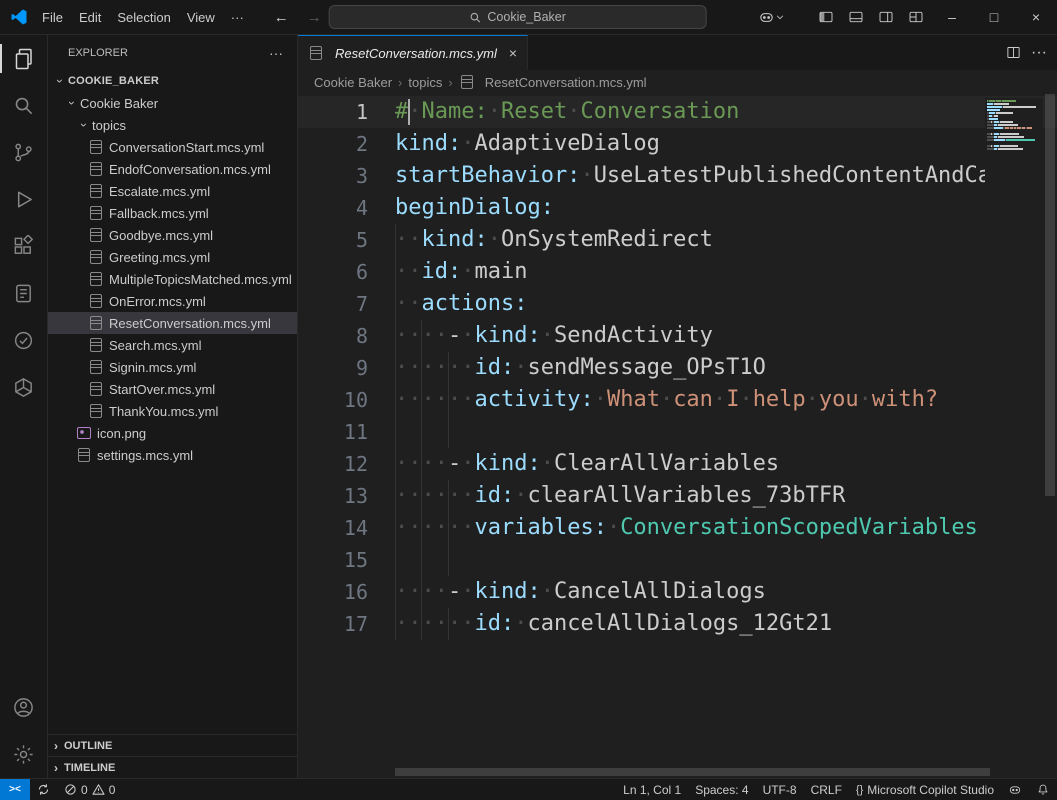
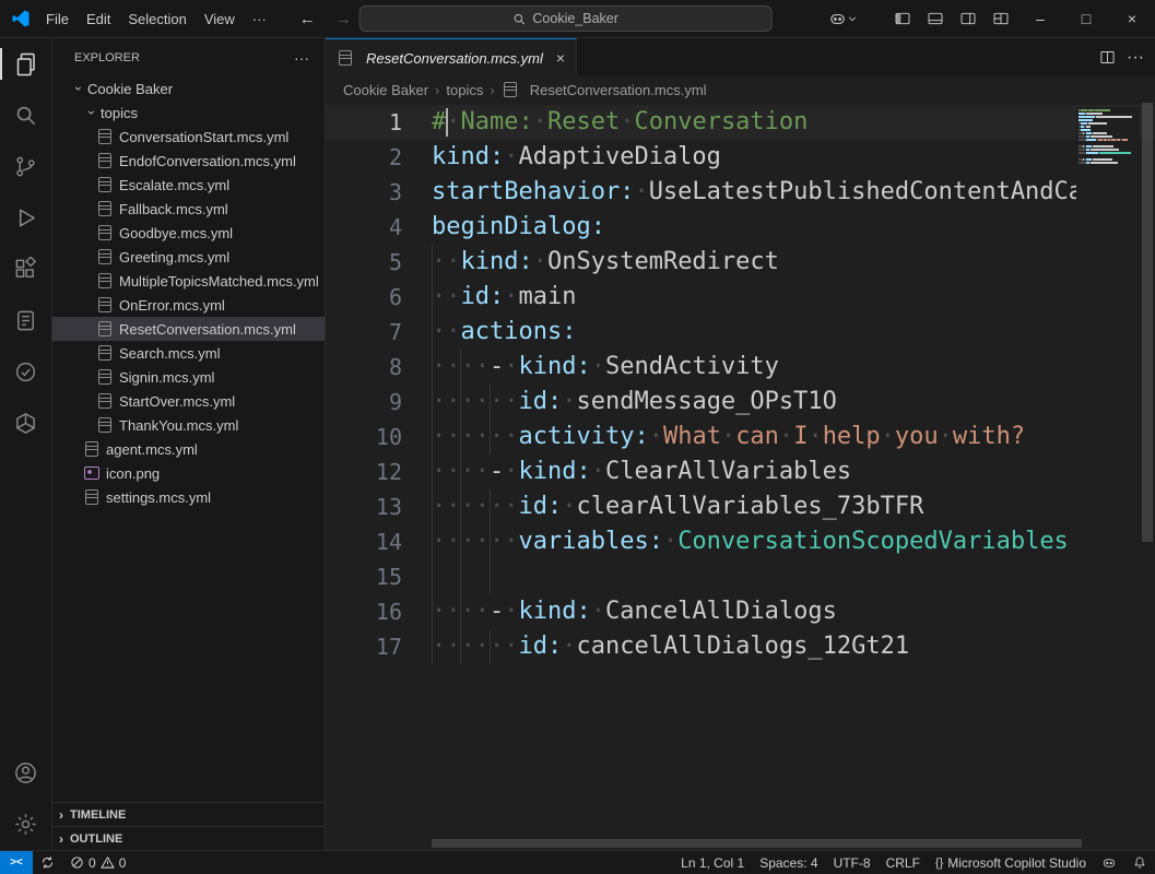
  File
  Edit
  Selection
  View
  ···
  ←
  →
  Cookie_Baker
  –
  □
  ×
  EXPLORER
  ···
- COOKIE_BAKER
  Cookie Baker
  topics
  ConversationStart.mcs.yml
  EndofConversation.mcs.yml
  Escalate.mcs.yml
  Fallback.mcs.yml
  Goodbye.mcs.yml
  Greeting.mcs.yml
  MultipleTopicsMatched.mcs.yml
  OnError.mcs.yml
  ResetConversation.mcs.yml
  Search.mcs.yml
  Signin.mcs.yml
  StartOver.mcs.yml
  ThankYou.mcs.yml
+ agent.mcs.yml
  icon.png
  settings.mcs.yml
  ›
- OUTLINE
+ TIMELINE
  ›
- TIMELINE
+ OUTLINE
  ResetConversation.mcs.yml
  ×
  ···
  Cookie Baker
  ›
  topics
  ›
  ResetConversation.mcs.yml
  1
  #·Name:·Reset·Conversation
  2
  kind:·AdaptiveDialog
  3
  startBehavior:·UseLatestPublishedContentAndC
  4
  beginDialog:
  5
  ··kind:·OnSystemRedirect
  6
  ··id:·main
  7
  ··actions:
  8
  ····-·kind:·SendActivity
  9
  ······id:·sendMessage_OPsT1O
  10
  ······activity:·What·can·I·help·you·with?
- 11
  12
  ····-·kind:·ClearAllVariables
  13
  ······id:·clearAllVariables_73bTFR
  14
  ······variables:·ConversationScopedVariables
  15
  16
  ····-·kind:·CancelAllDialogs
  17
  ······id:·cancelAllDialogs_12Gt21
  ><
  0
  0
  Ln 1, Col 1
  Spaces: 4
  UTF-8
  CRLF
  {}
  Microsoft Copilot Studio
